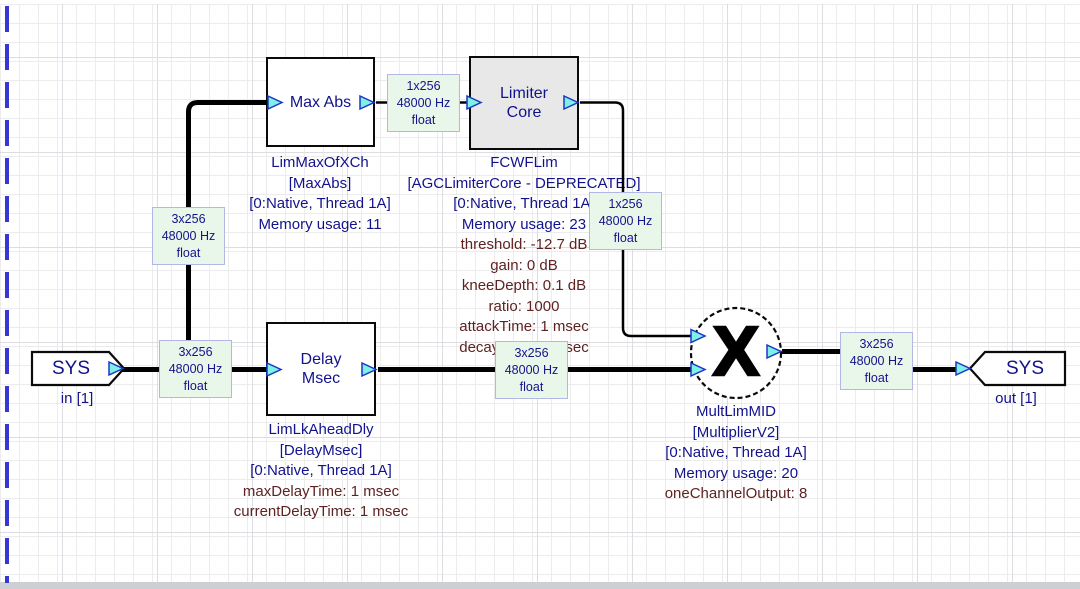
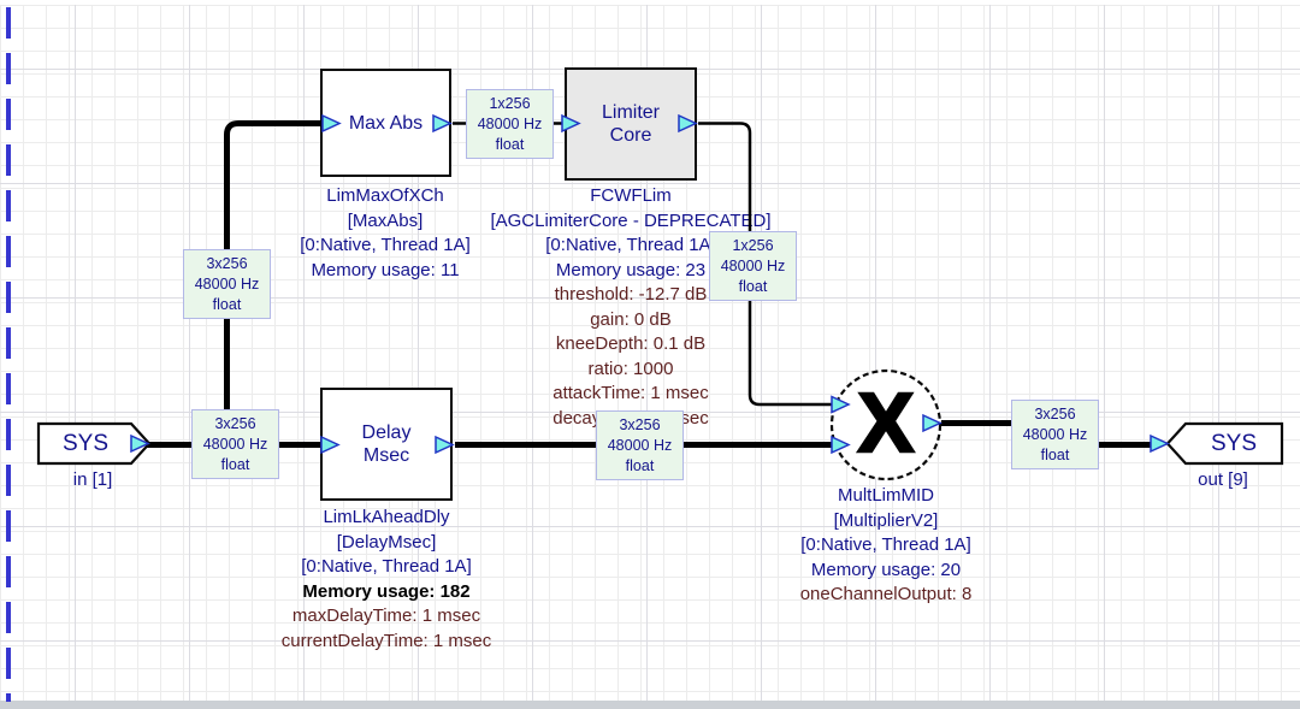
  LimMaxOfXCh
  [MaxAbs]
  [0:Native, Thread 1A]
  Memory usage: 11
  FCWFLim
  [AGCLimiterCore - DEPRECATED]
  [0:Native, Thread 1A
  Memory usage: 23
  threshold: -12.7 dB
  gain: 0 dB
  kneeDepth: 0.1 dB
  ratio: 1000
  attackTime: 1 msec
  LimLkAheadDly
  [DelayMsec]
  [0:Native, Thread 1A]
+ Memory usage: 182
  maxDelayTime: 1 msec
  currentDelayTime: 1 msec
  MultLimMID
  [MultiplierV2]
  [0:Native, Thread 1A]
  Memory usage: 20
  oneChannelOutput: 8
  in [1]
- out [1]
+ out [9]
  Max Abs
  Limiter
  Core
  Delay
  Msec
  3x256
  48000 Hz
  float
  3x256
  48000 Hz
  float
  1x256
  48000 Hz
  float
  1x256
  48000 Hz
  float
  3x256
  48000 Hz
  float
  3x256
  48000 Hz
  float
  SYS
  SYS
  X
